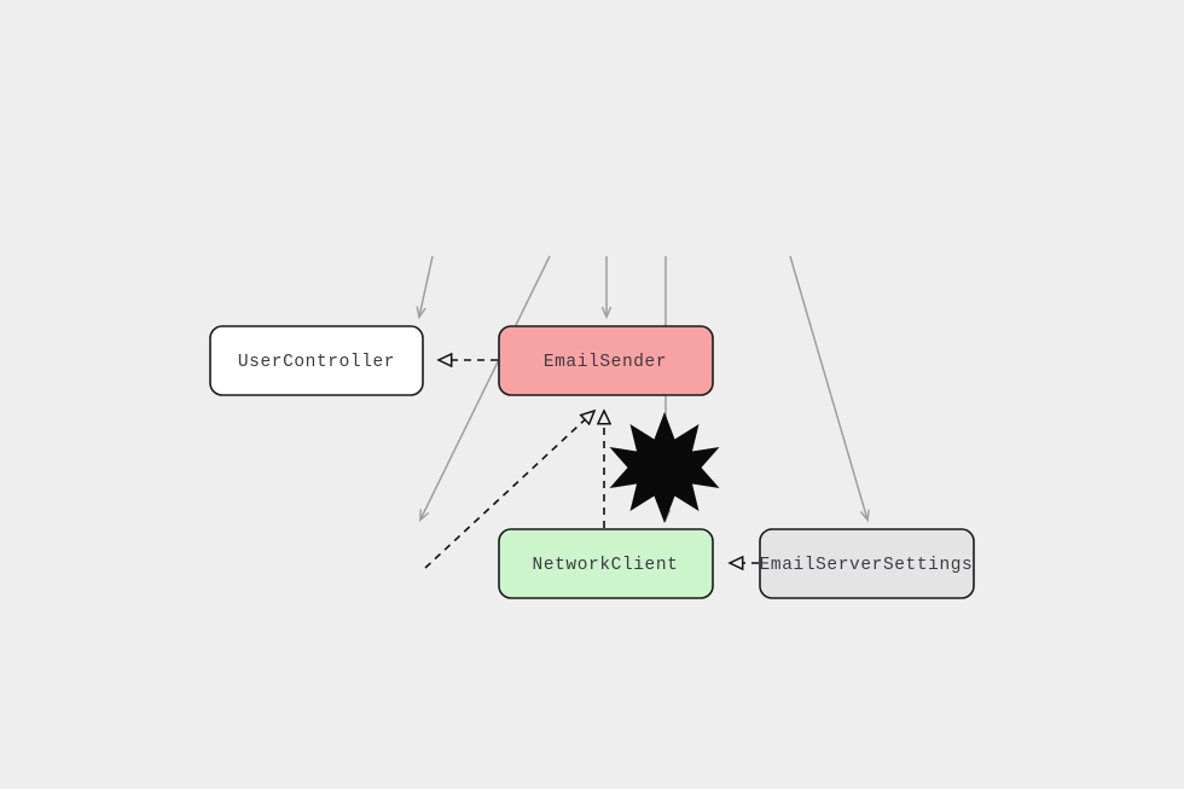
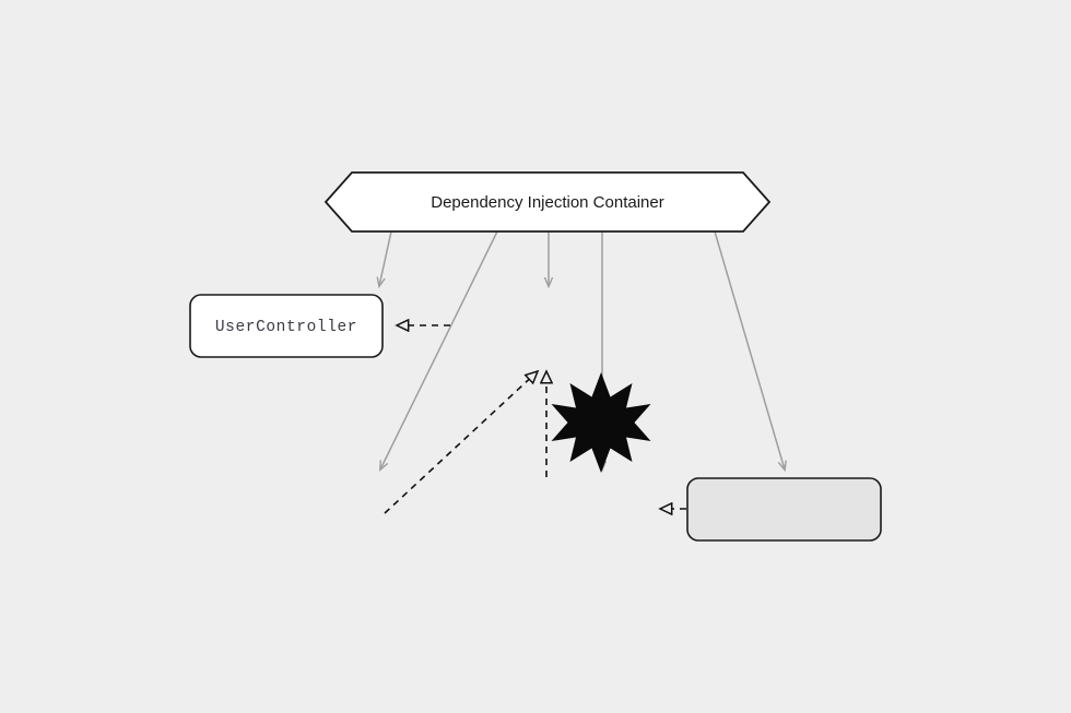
+ Dependency Injection Container
  UserController
- EmailSender
- NetworkClient
- EmailServerSettings
